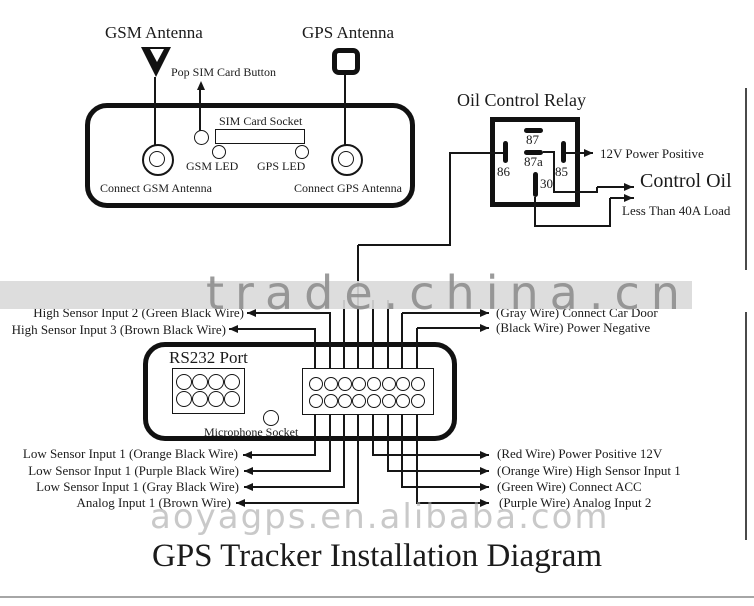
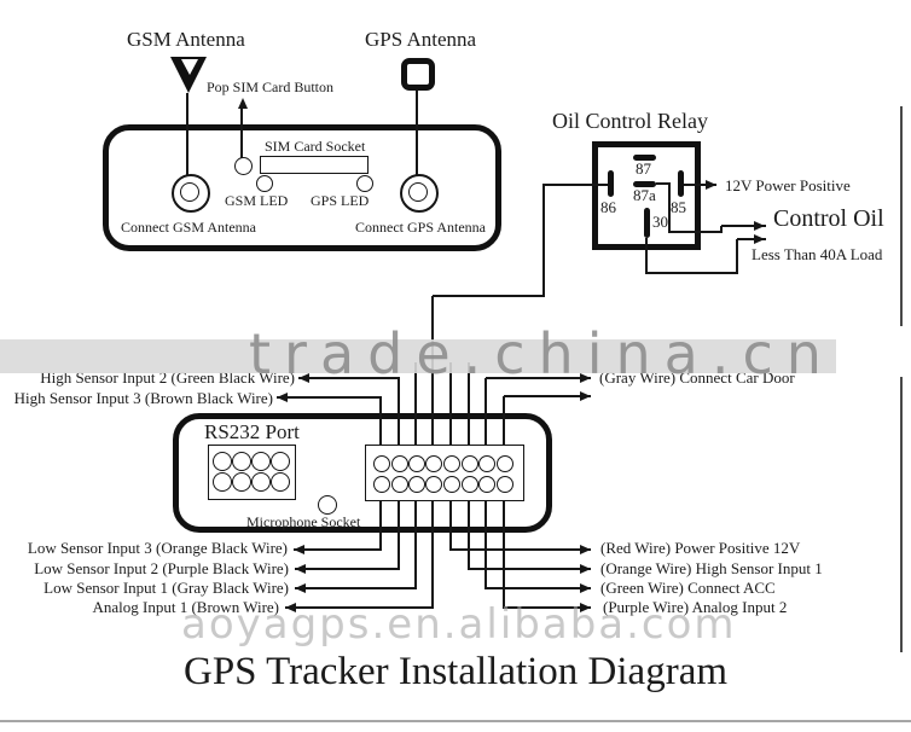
  GSM Antenna
  GPS Antenna
  Pop SIM Card Button
  SIM Card Socket
  GSM LED
  GPS LED
  Connect GSM Antenna
  Connect GPS Antenna
  Oil Control Relay
  87
  87a
  86
  85
  30
  12V Power Positive
  Control Oil
  Less Than 40A Load
  RS232 Port
  Microphone Socket
  High Sensor Input 2 (Green Black Wire)
  High Sensor Input 3 (Brown Black Wire)
  (Gray Wire) Connect Car Door
- (Black Wire) Power Negative
- Low Sensor Input 1 (Orange Black Wire)
+ Low Sensor Input 3 (Orange Black Wire)
- Low Sensor Input 1 (Purple Black Wire)
+ Low Sensor Input 2 (Purple Black Wire)
  Low Sensor Input 1 (Gray Black Wire)
  Analog Input 1 (Brown Wire)
  (Red Wire) Power Positive 12V
  (Orange Wire) High Sensor Input 1
  (Green Wire) Connect ACC
  (Purple Wire) Analog Input 2
  trade.china.cn
  aoyagps.en.alibaba.com
  GPS Tracker Installation Diagram
